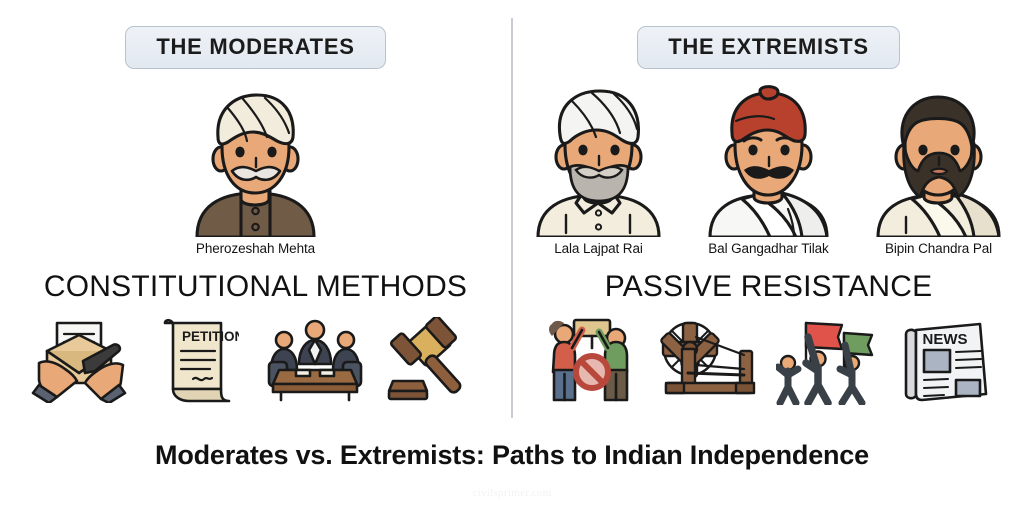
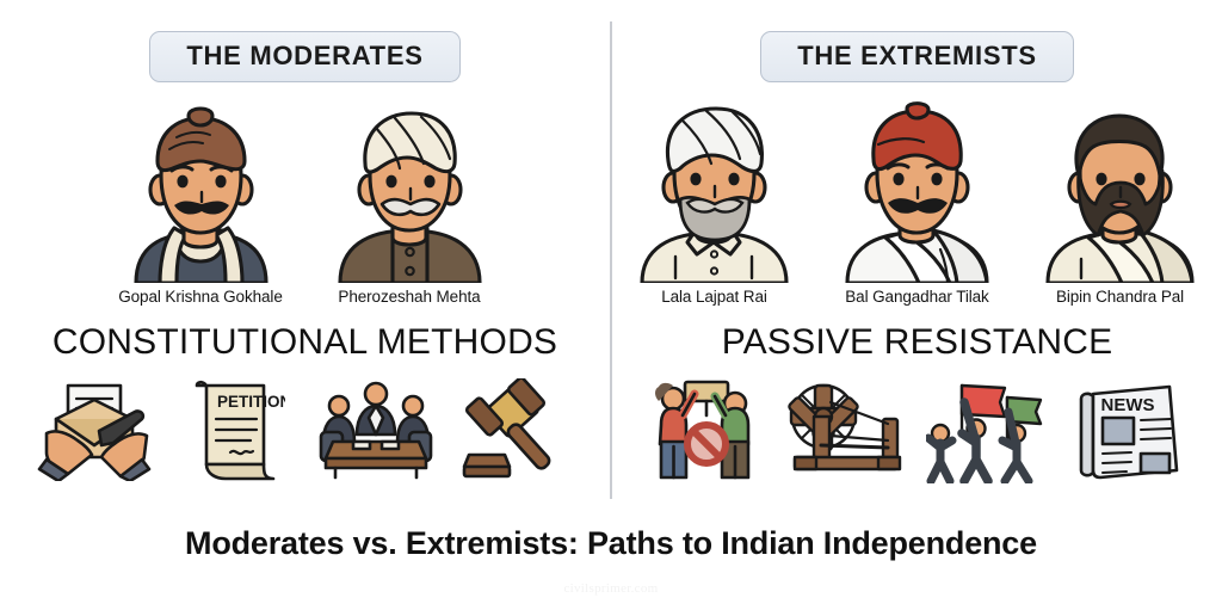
  THE MODERATES
+ Gopal Krishna Gokhale
  Pherozeshah Mehta
  CONSTITUTIONAL METHODS
  PETITIO
  THE EXTREMISTS
  Lala Lajpat Rai
  Bal Gangadhar Tilak
  Bipin Chandra Pal
  PASSIVE RESISTANCE
  NEWS
  Moderates vs. Extremists: Paths to Indian Independence
